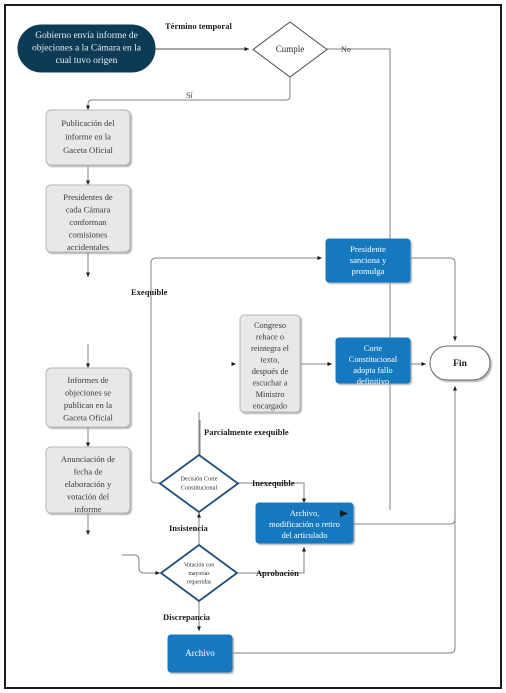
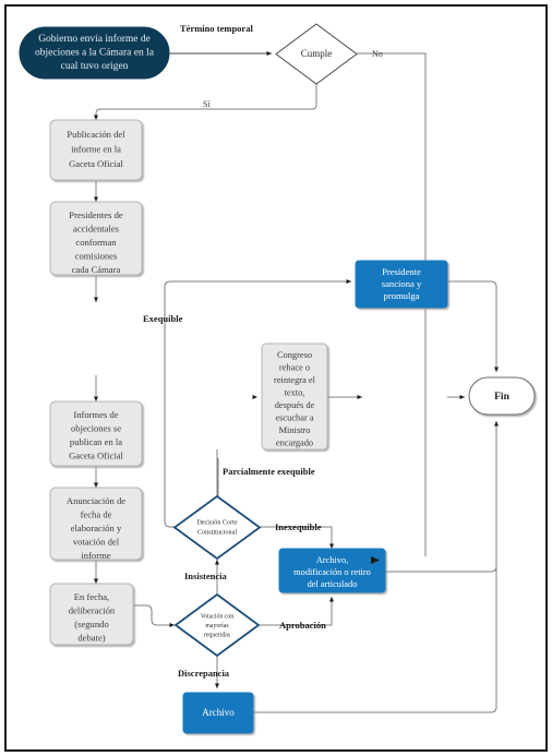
  Gobierno envía informe de
  objeciones a la Cámara en la
  cual tuvo origen
  Cumple
  Publicación del
  informe en la
  Gaceta Oficial
  Presidentes de
- cada Cámara
+ accidentales
  conforman
  comisiones
- accidentales
+ cada Cámara
  Informes de
  objeciones se
  publican en la
  Gaceta Oficial
  Anunciación de
  fecha de
  elaboración y
  votación del
  informe
+ En fecha,
+ deliberación
+ (segundo
+ debate)
  Presidente
  sanciona y
  promulga
  Congreso
  rehace o
  reintegra el
  texto,
  después de
  escuchar a
  Ministro
  encargado
- Corte
- Constitucional
- adopta fallo
- definitivo
  Fin
  Archivo,
  modificación o retiro
  del articulado
  Archivo
  Término temporal
  No
  Sí
  Exequible
  Parcialmente exequible
  Inexequible
  Insistencia
  Aprobación
  Discrepancia
